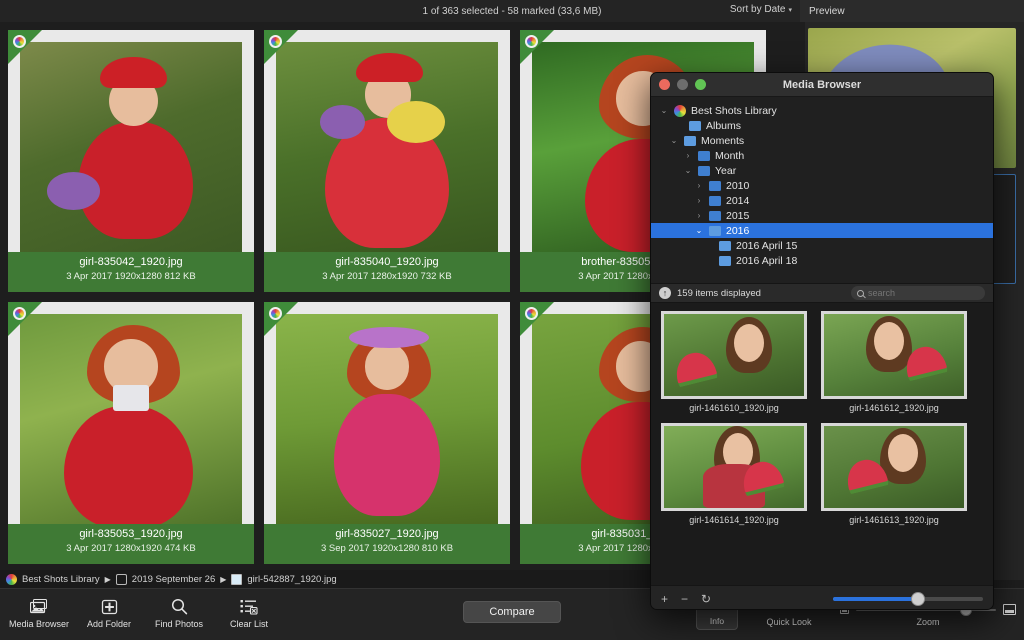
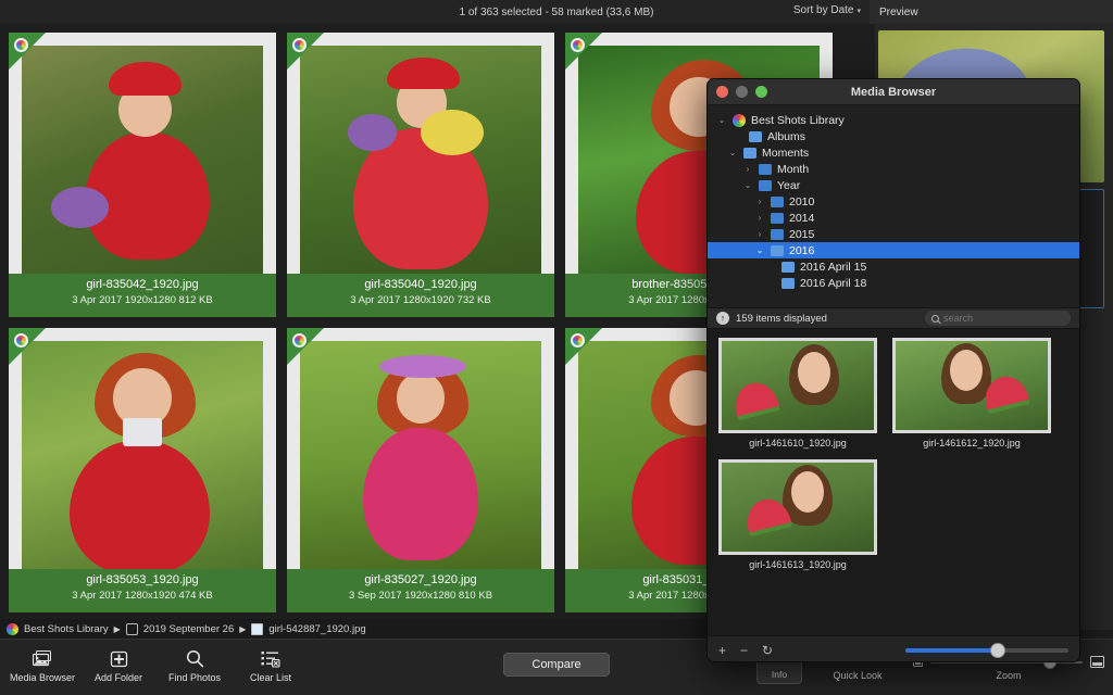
  1 of 363 selected - 58 marked (33,6 MB)
  Sort by Date
  Preview
  girl-835042_1920.jpg
  3 Apr 2017 1920x1280 812 KB
  girl-835040_1920.jpg
  3 Apr 2017 1280x1920 732 KB
  girl-835053_1920.jpg
  3 Apr 2017 1280x1920 474 KB
  girl-835027_1920.jpg
  3 Sep 2017 1920x1280 810 KB
  Best Shots Library
  ▶
  2019 September 26
  ▶
  girl-542887_1920.jpg
  Media Browser
  Add Folder
  Find Photos
  Clear List
  Compare
  Info
  Quick Look
  Zoom
  Media Browser
  ⌄
  Best Shots Library
  Albums
  ⌄
  Moments
  ›
  Month
  ⌄
  Year
  ›
  2010
  ›
  2014
  ›
  2015
  ⌄
  2016
  2016 April 15
  2016 April 18
  ↑
  159 items displayed
  search
  girl-1461610_1920.jpg
  girl-1461612_1920.jpg
- girl-1461614_1920.jpg
  girl-1461613_1920.jpg
  +
  −
  ↻
